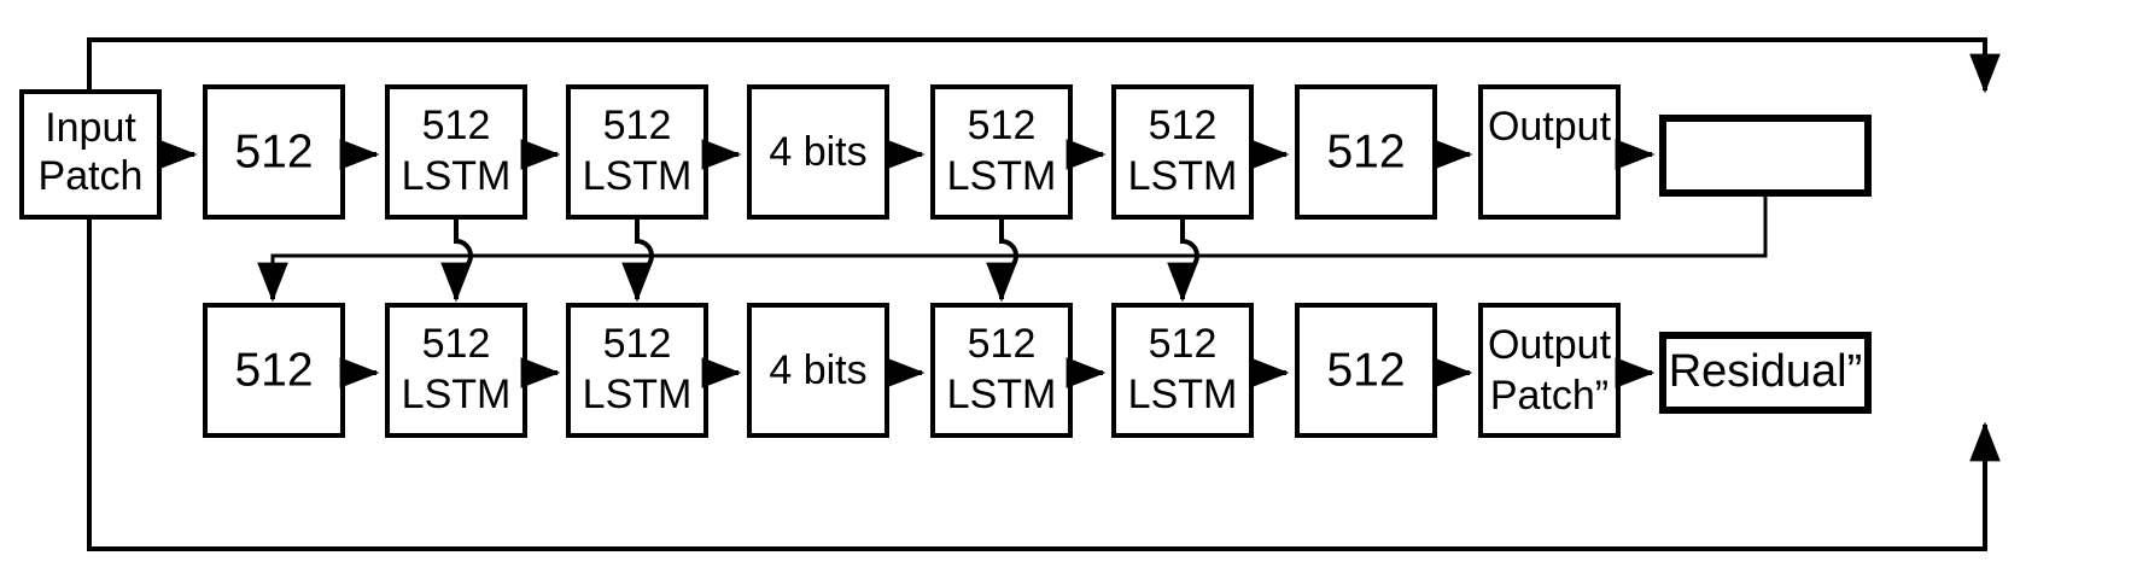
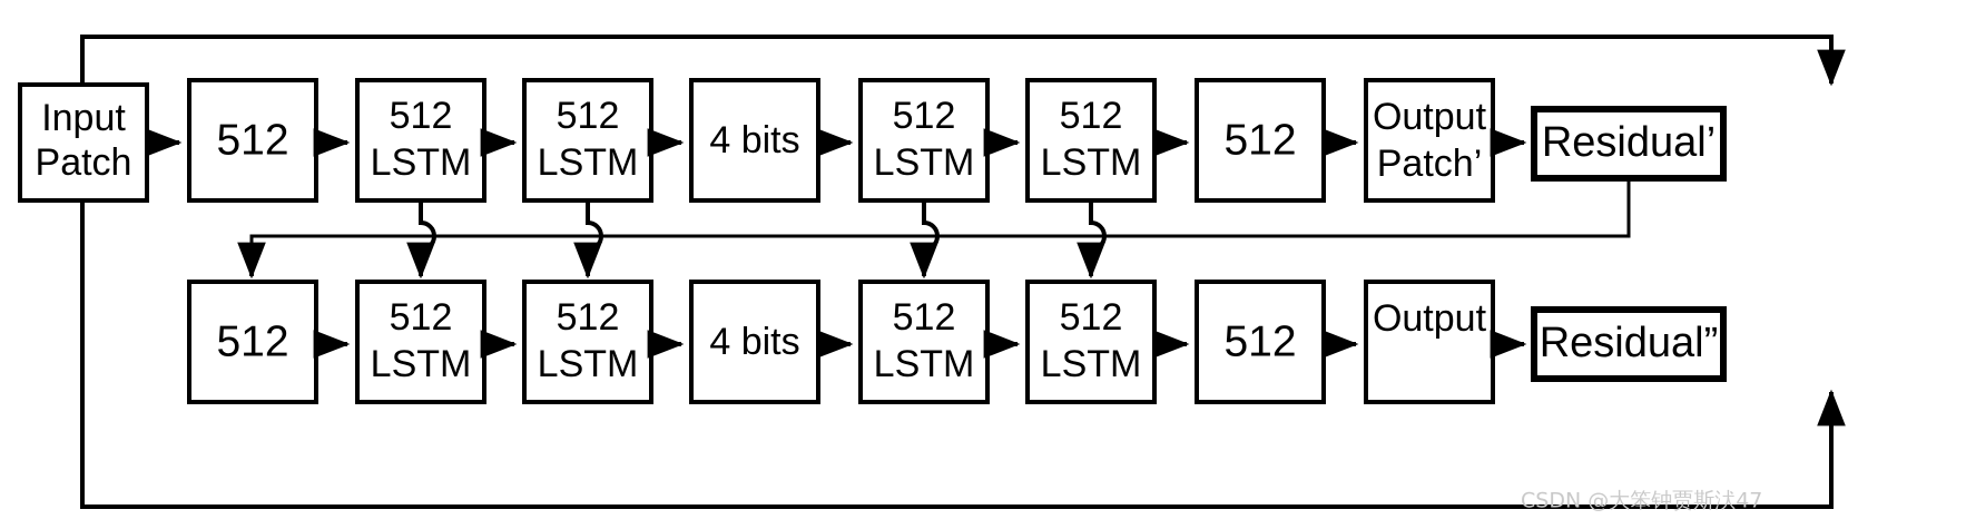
  Input
  Patch
  512
  512
  LSTM
  512
  LSTM
  4 bits
  512
  LSTM
  512
  LSTM
  512
  Output
+ Patch’
+ Residual’
  512
  512
  LSTM
  512
  LSTM
  4 bits
  512
  LSTM
  512
  LSTM
  512
  Output
- Patch”
  Residual”
+ CSDN @大笨钟贾斯汱47
